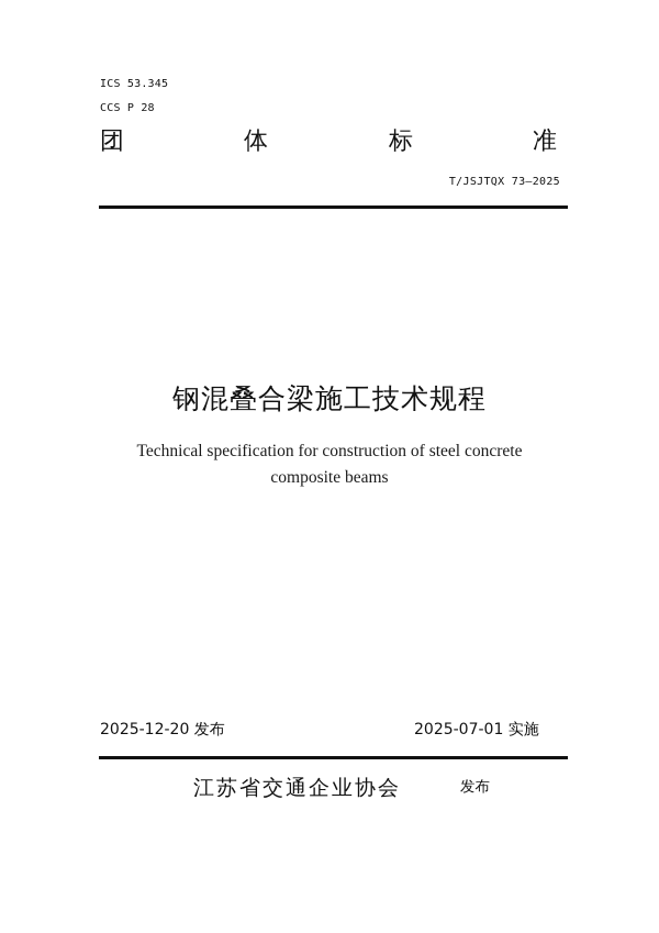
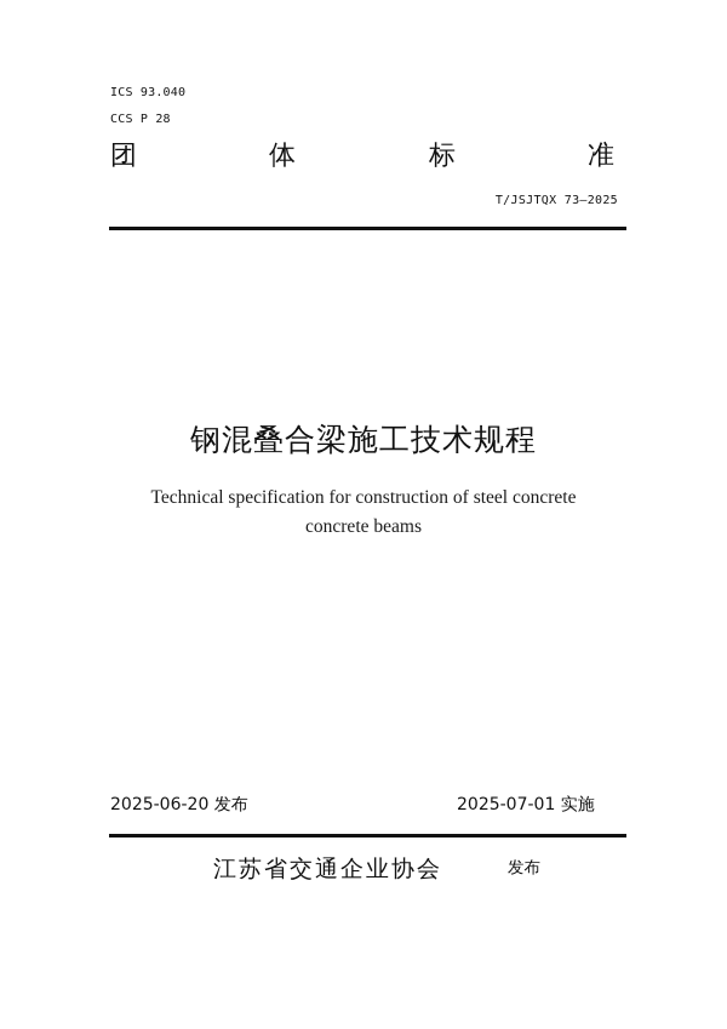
- ICS 53.345
+ ICS 93.040
  CCS P 28
  团
  体
  标
  准
  T/JSJTQX 73—2025
  钢混叠合梁施工技术规程
- Technical specification for construction of steel concrete composite beams
+ Technical specification for construction of steel concrete concrete beams
- 2025-12-20 发布
+ 2025-06-20 发布
  2025-07-01 实施
  江苏省交通企业协会
  发布
